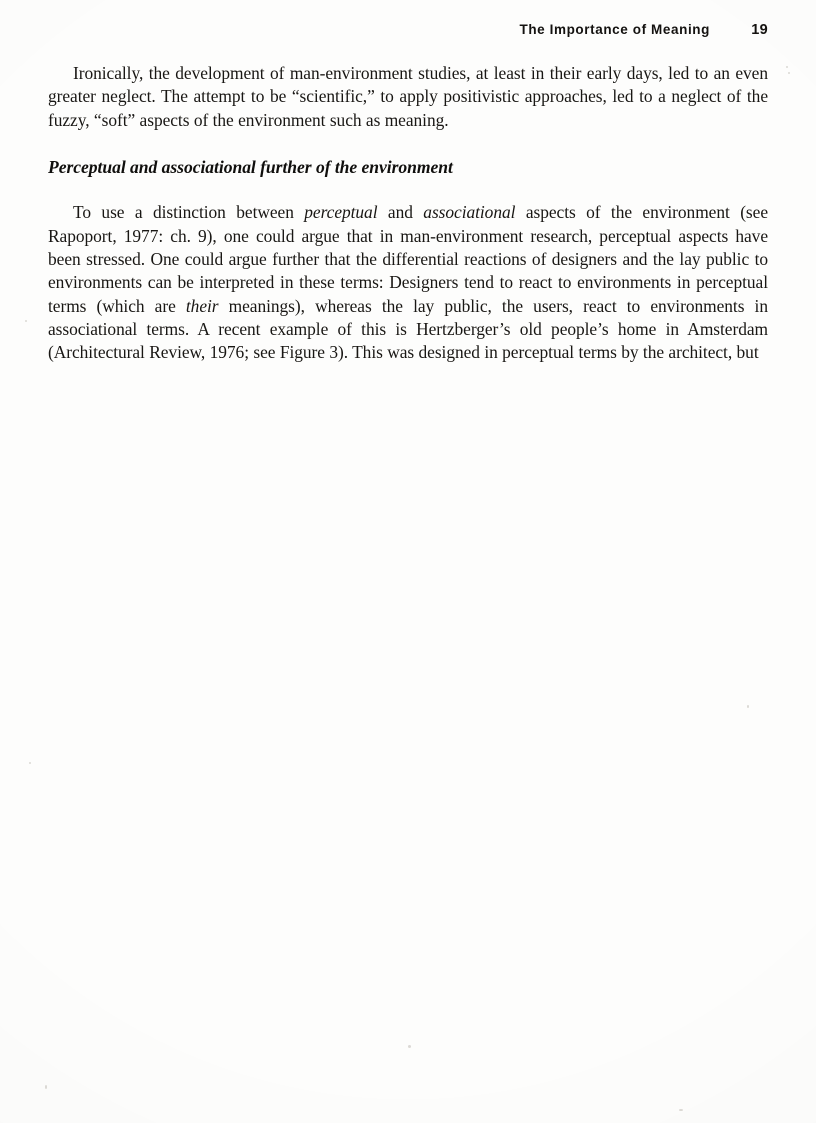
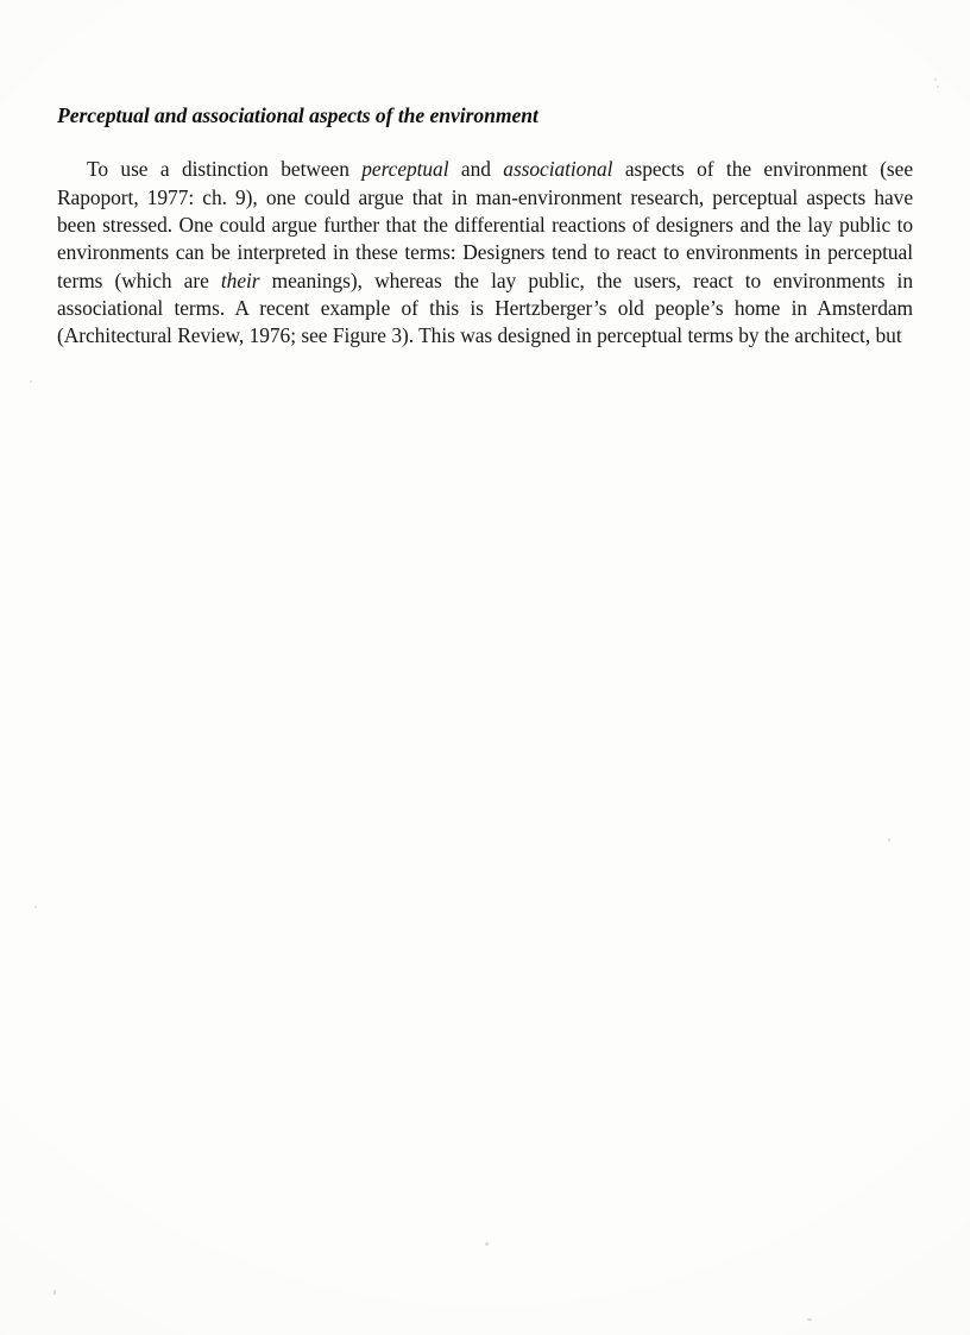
- The Importance of Meaning
- 19
- Ironically, the development of man-environment studies, at least in their early days, led to an even greater neglect. The attempt to be “scientific,” to apply positivistic approaches, led to a neglect of the fuzzy, “soft” aspects of the environment such as meaning.
- Perceptual and associational further of the environment
+ Perceptual and associational aspects of the environment
  To use a distinction between perceptual and associational aspects of the environment (see Rapoport, 1977: ch. 9), one could argue that in man-environment research, perceptual aspects have been stressed. One could argue further that the differential reactions of designers and the lay public to environments can be interpreted in these terms: Designers tend to react to environments in perceptual terms (which are their meanings), whereas the lay public, the users, react to environments in associational terms. A recent example of this is Hertzberger’s old people’s home in Amsterdam (Architectural Review, 1976; see Figure 3). This was designed in perceptual terms by the architect, but
